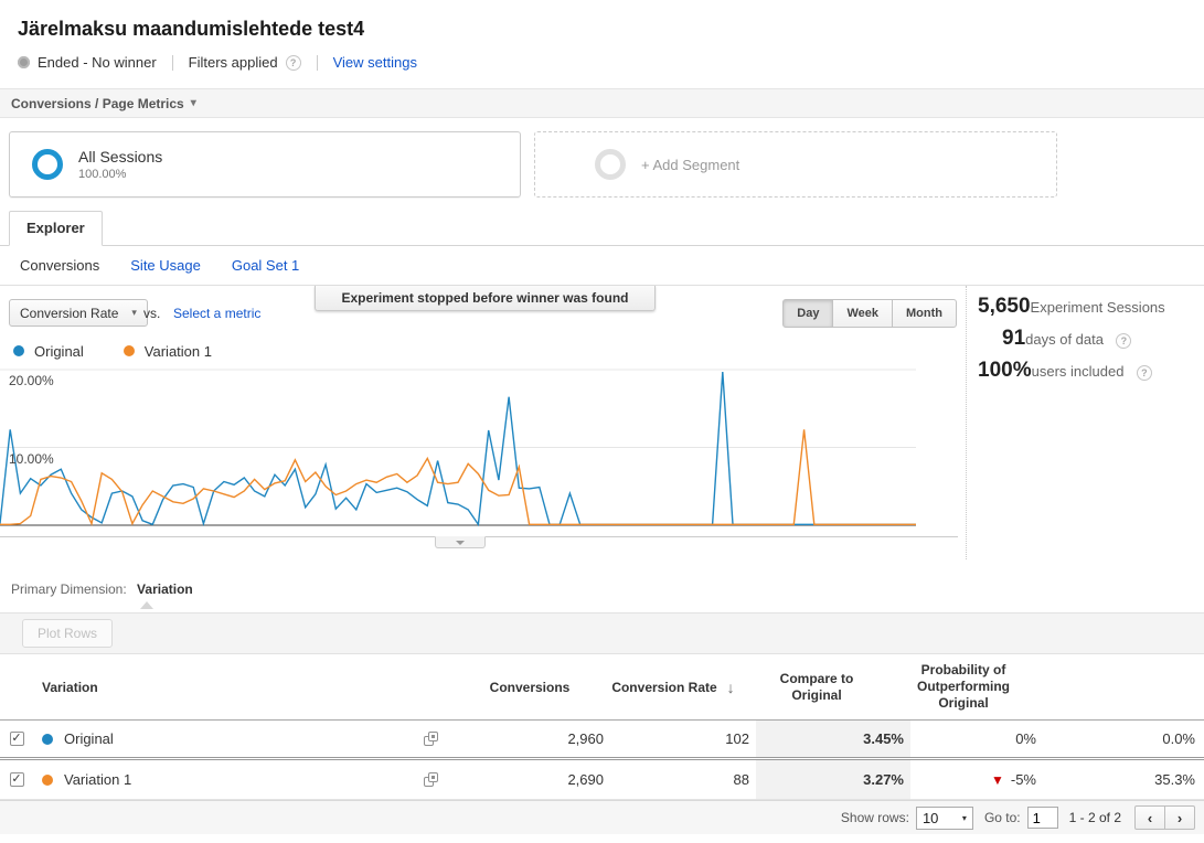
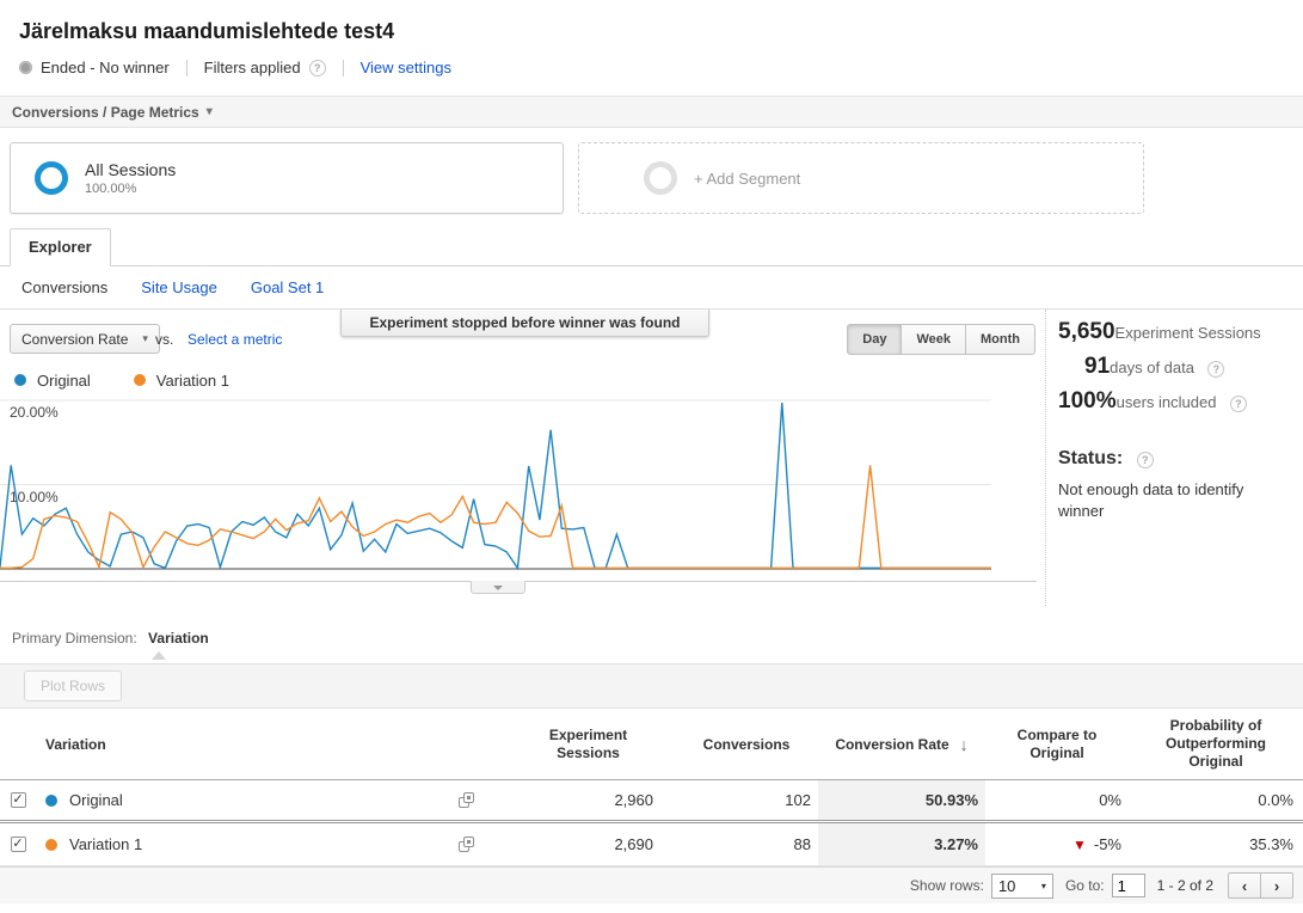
  Järelmaksu maandumislehtede test4
  Ended - No winner
  Filters applied
  ?
  View settings
  Conversions / Page Metrics
  ▾
  All Sessions
  100.00%
  + Add Segment
  Explorer
  Conversions
  Site Usage
  Goal Set 1
  Conversion Rate
  ▾
  vs.
  Select a metric
  Experiment stopped before winner was found
  Day
  Week
  Month
  Original
  Variation 1
  20.00%
  10.00%
  5,650Experiment Sessions
  91days of data ?
  100%users included ?
+ Status: ?
+ Not enough data to identify winner
  Primary Dimension: Variation
  Plot Rows
  Variation
+ Experiment Sessions
  Conversions
  Conversion Rate
  ↓
  Compare to Original
  Probability of Outperforming Original
  ✓
  Original
  2,960
  102
- 3.45%
+ 50.93%
  0%
  0.0%
  ✓
  Variation 1
  2,690
  88
  3.27%
  ▼
  -5%
  35.3%
  Show rows:
  10
  ▾
  Go to:
  1
  1 - 2 of 2
  ‹
  ›
